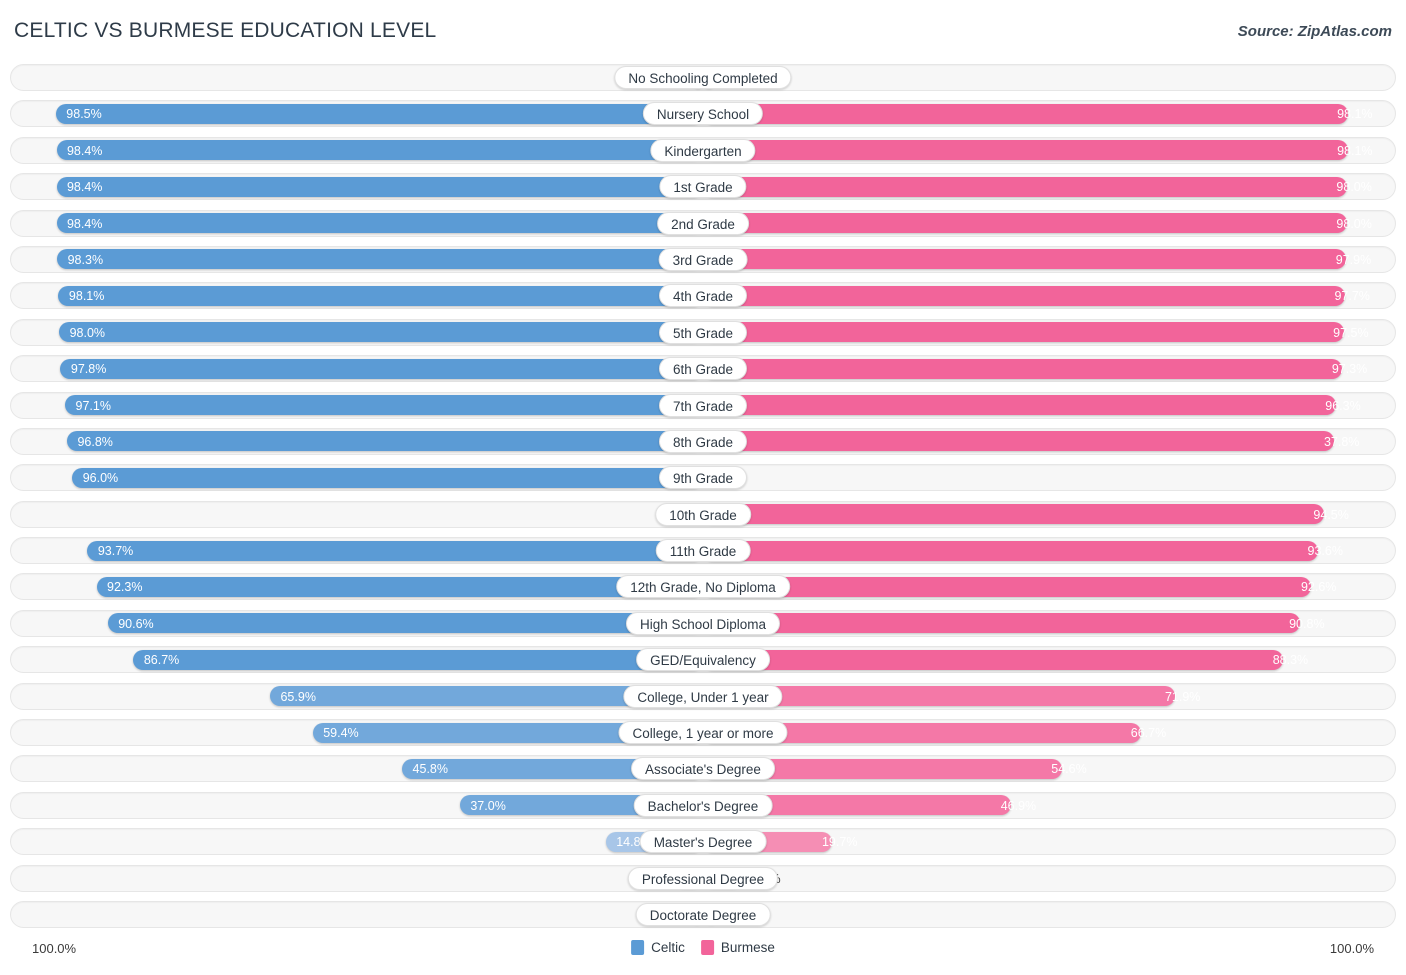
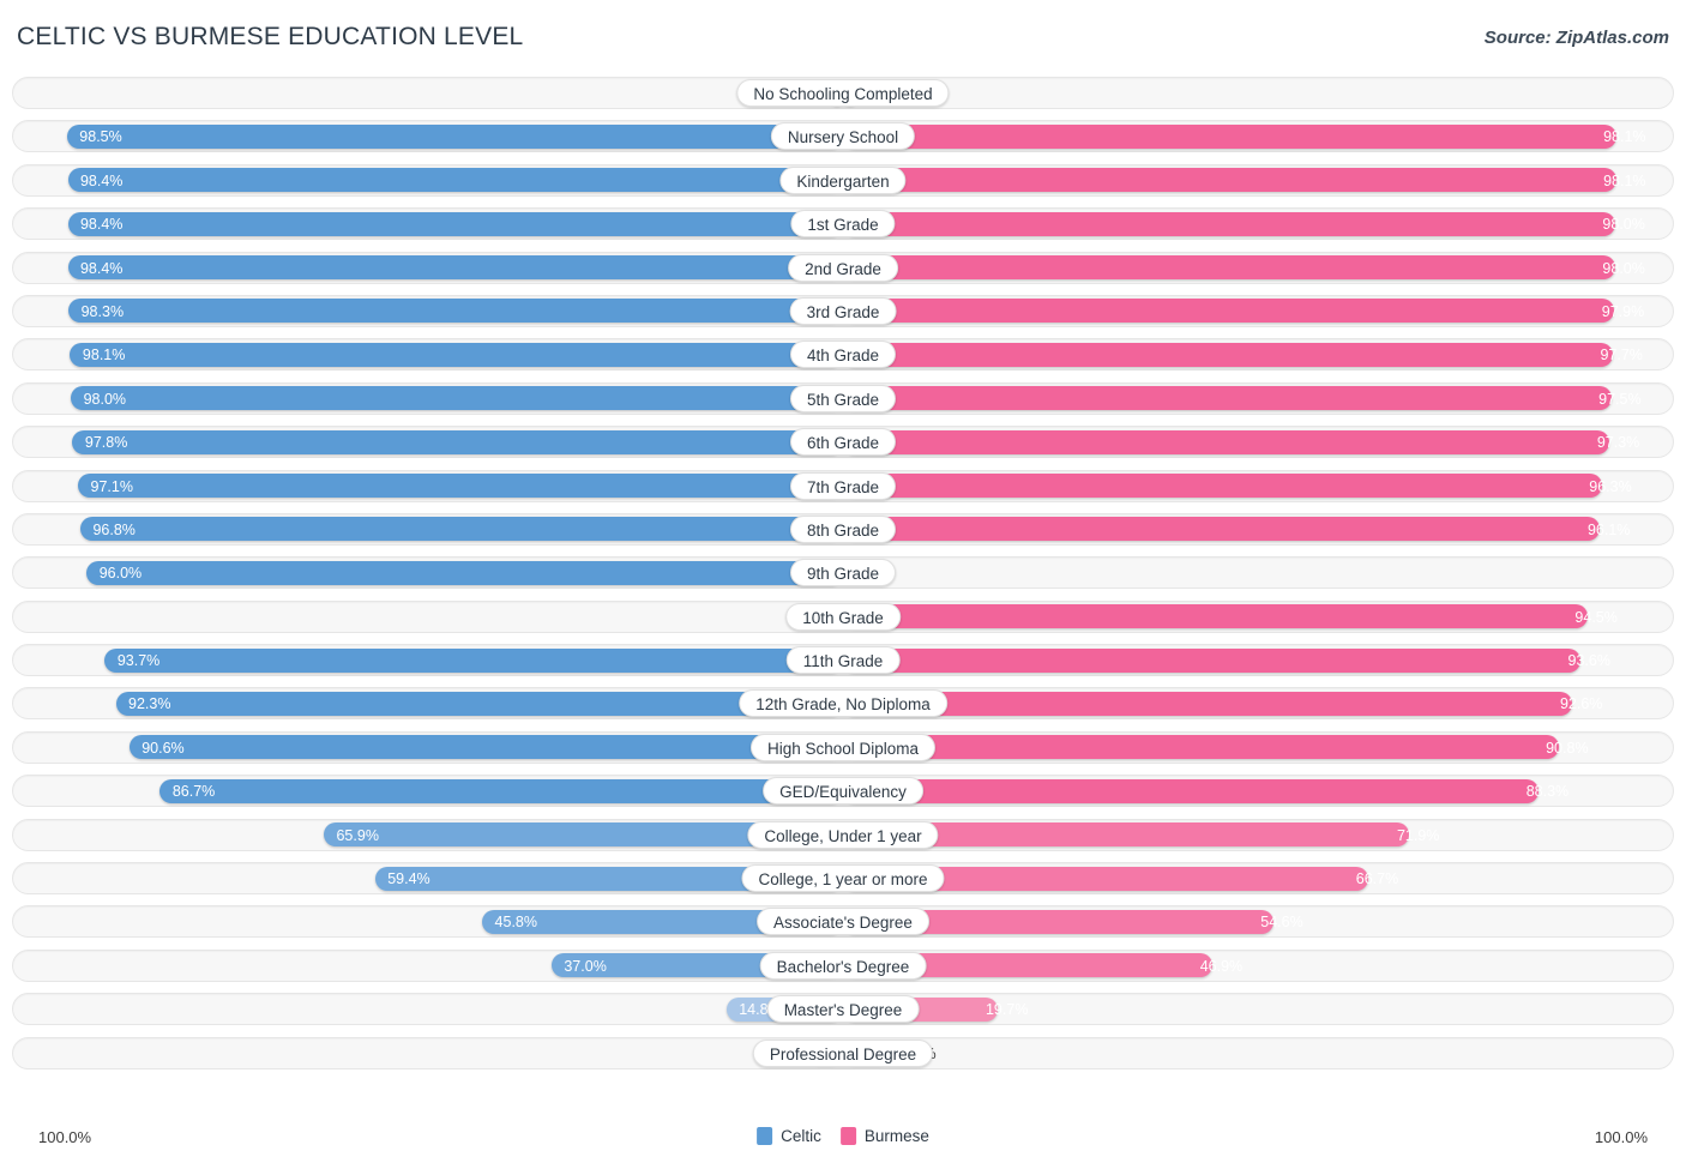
  CELTIC VS BURMESE EDUCATION LEVEL
  Source: ZipAtlas.com
  No Schooling Completed
  98.5%
  98.1%
  Nursery School
  98.4%
  98.1%
  Kindergarten
  98.4%
  98.0%
  1st Grade
  98.4%
  98.0%
  2nd Grade
  98.3%
  97.9%
  3rd Grade
  98.1%
  97.7%
  4th Grade
  98.0%
  97.5%
  5th Grade
  97.8%
  97.3%
  6th Grade
  97.1%
  96.3%
  7th Grade
  96.8%
- 37.8%
+ 96.1%
  8th Grade
  96.0%
  9th Grade
  94.5%
  10th Grade
  93.7%
  93.6%
  11th Grade
  92.3%
  92.6%
  12th Grade, No Diploma
  90.6%
  90.8%
  High School Diploma
  86.7%
  88.3%
  GED/Equivalency
  65.9%
  71.9%
  College, Under 1 year
  59.4%
  66.7%
  College, 1 year or more
  45.8%
  54.6%
  Associate's Degree
  37.0%
  46.9%
  Bachelor's Degree
  14.8
  19.7%
  Master's Degree
  Professional Degree
- Doctorate Degree
  100.0%
  Celtic
  Burmese
  100.0%
